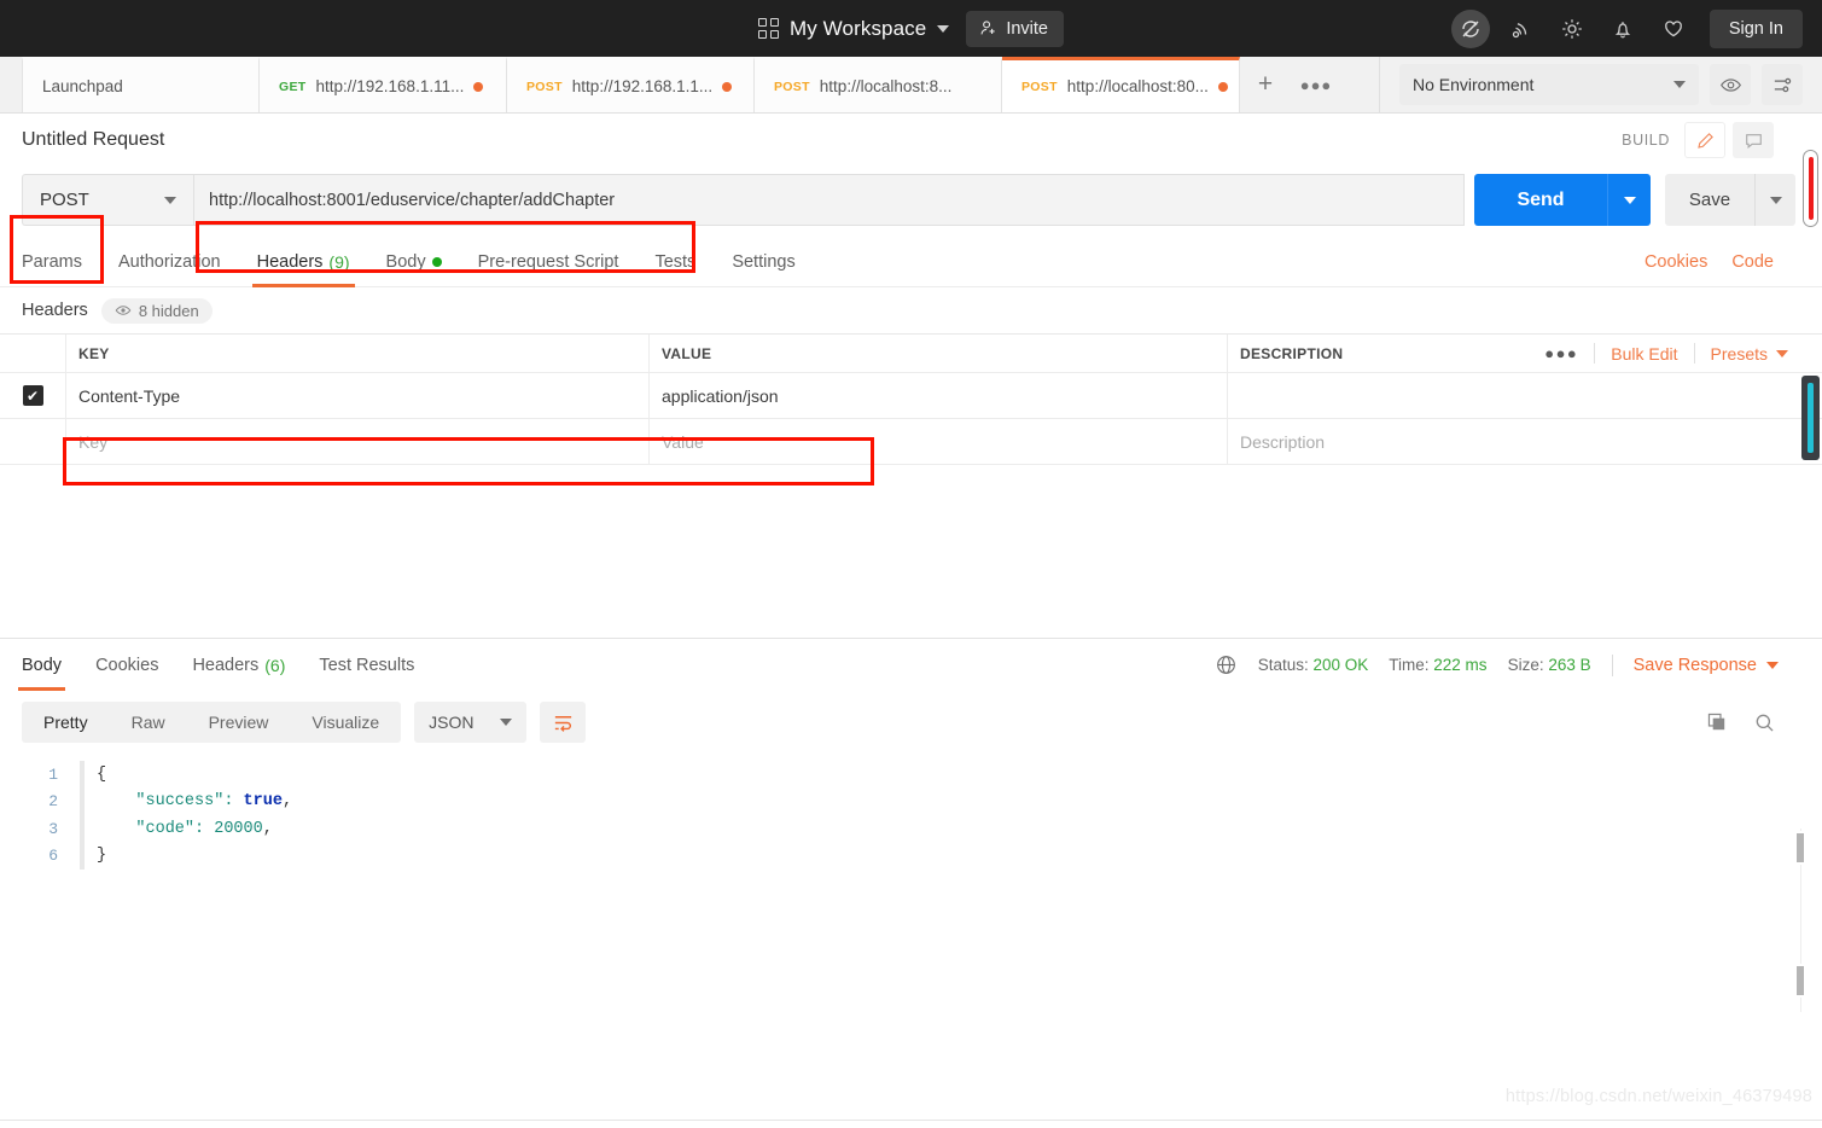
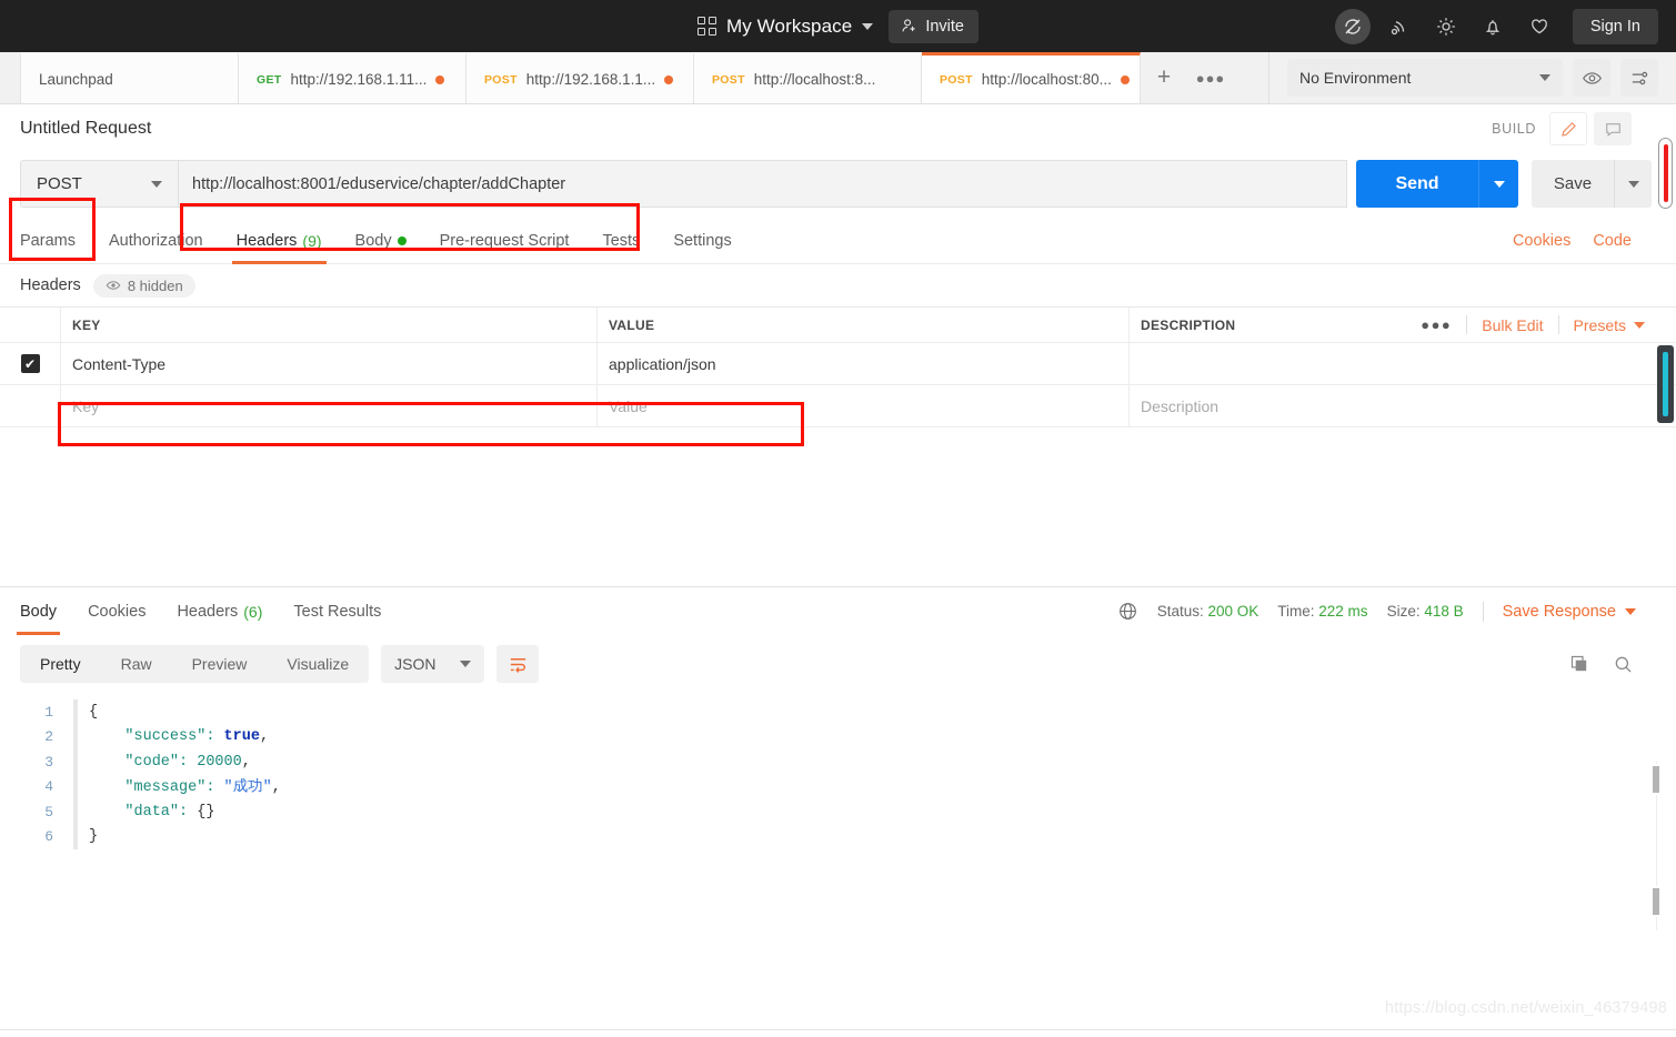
  My Workspace
  Invite
  Sign In
  Launchpad
  GET
  http://192.168.1.11...
  POST
  http://192.168.1.1...
  POST
  http://localhost:8...
  POST
  http://localhost:80...
  +
  ●●●
  No Environment
  Untitled Request
  BUILD
  POST
  http://localhost:8001/eduservice/chapter/addChapter
  Send
  Save
  Params
  Authorization
  Headers
  (9)
  Body
  Pre-request Script
  Tests
  Settings
  Cookies
  Code
  Headers
  8 hidden
  KEY
  VALUE
  DESCRIPTION
  ●●●
  Bulk Edit
  Presets
  ✔
  Content-Type
  application/json
  Key
  Value
  Description
  Body
  Cookies
  Headers
  (6)
  Test Results
  Status: 200 OK
  Time: 222 ms
- Size: 263 B
+ Size: 418 B
  Save Response
  Pretty
  Raw
  Preview
  Visualize
  JSON
  1
  {
  2
  "success": true,
  3
  "code": 20000,
+ 4
+ "message": "成功",
+ 5
+ "data": {}
  6
  }
